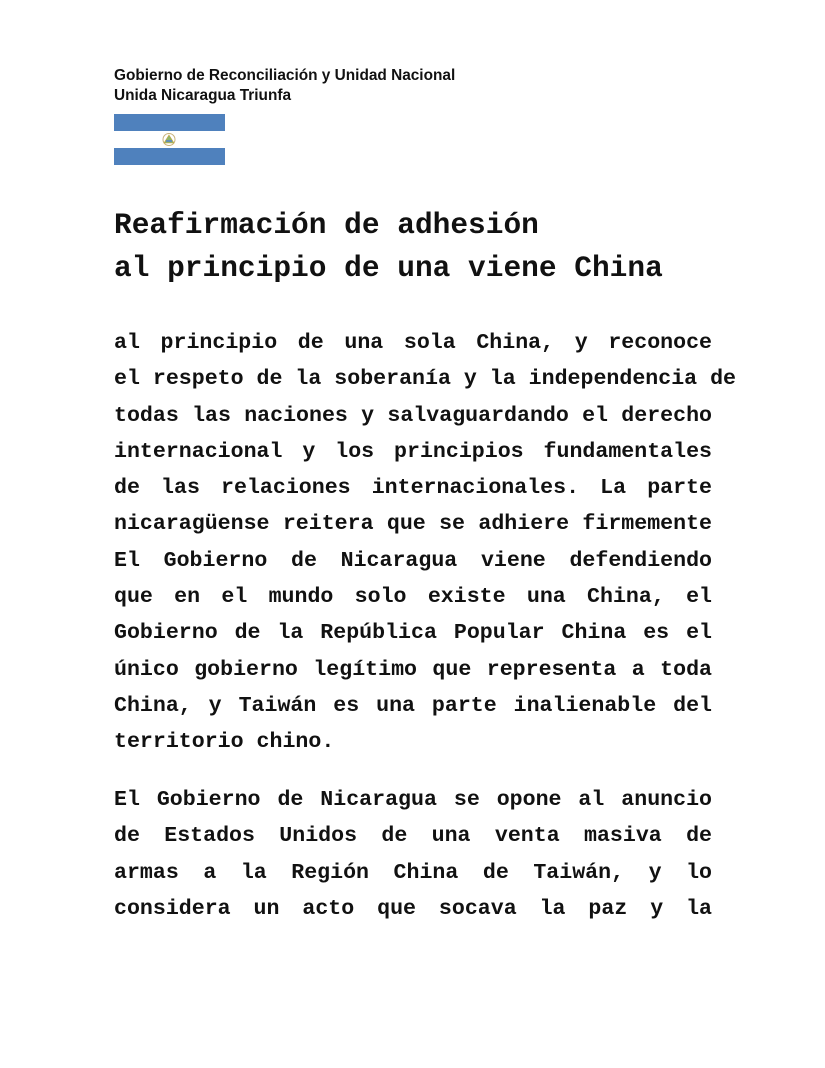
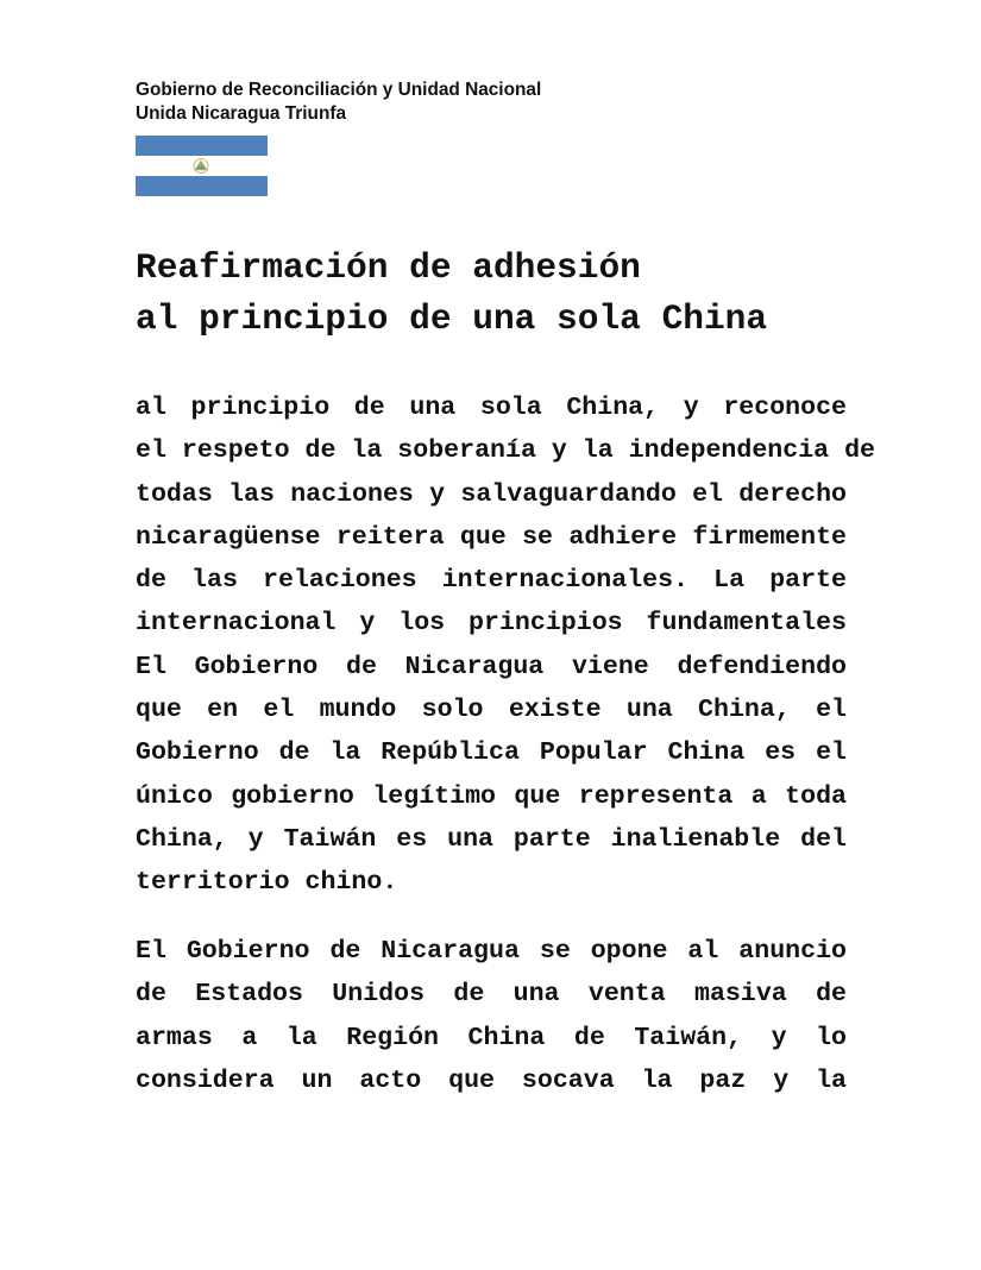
  Gobierno de Reconciliación y Unidad Nacional
  Unida Nicaragua Triunfa
  Reafirmación de adhesión
- al principio de una viene China
+ al principio de una sola China
  al principio de una sola China, y reconoce
  el respeto de la soberanía y la independencia de
  todas las naciones y salvaguardando el derecho
- internacional y los principios fundamentales
+ nicaragüense reitera que se adhiere firmemente
  de las relaciones internacionales. La parte
- nicaragüense reitera que se adhiere firmemente
+ internacional y los principios fundamentales
  El Gobierno de Nicaragua viene defendiendo
  que en el mundo solo existe una China, el
  Gobierno de la República Popular China es el
  único gobierno legítimo que representa a toda
  China, y Taiwán es una parte inalienable del
  territorio chino.
  El Gobierno de Nicaragua se opone al anuncio
  de Estados Unidos de una venta masiva de
  armas a la Región China de Taiwán, y lo
  considera un acto que socava la paz y la
